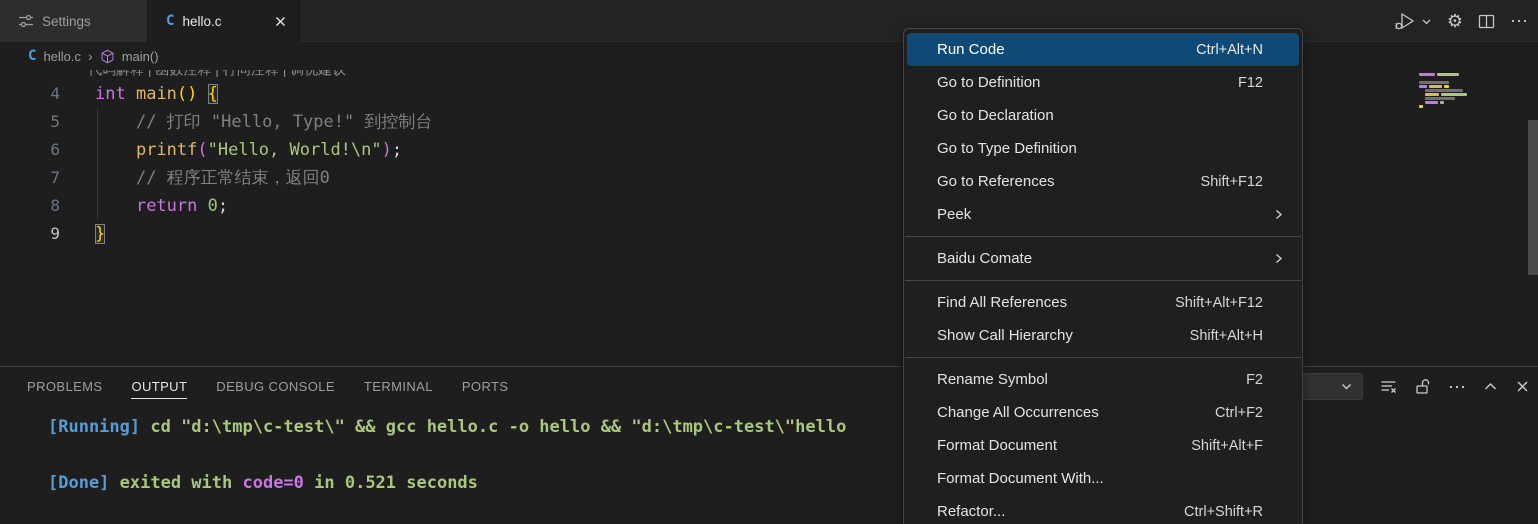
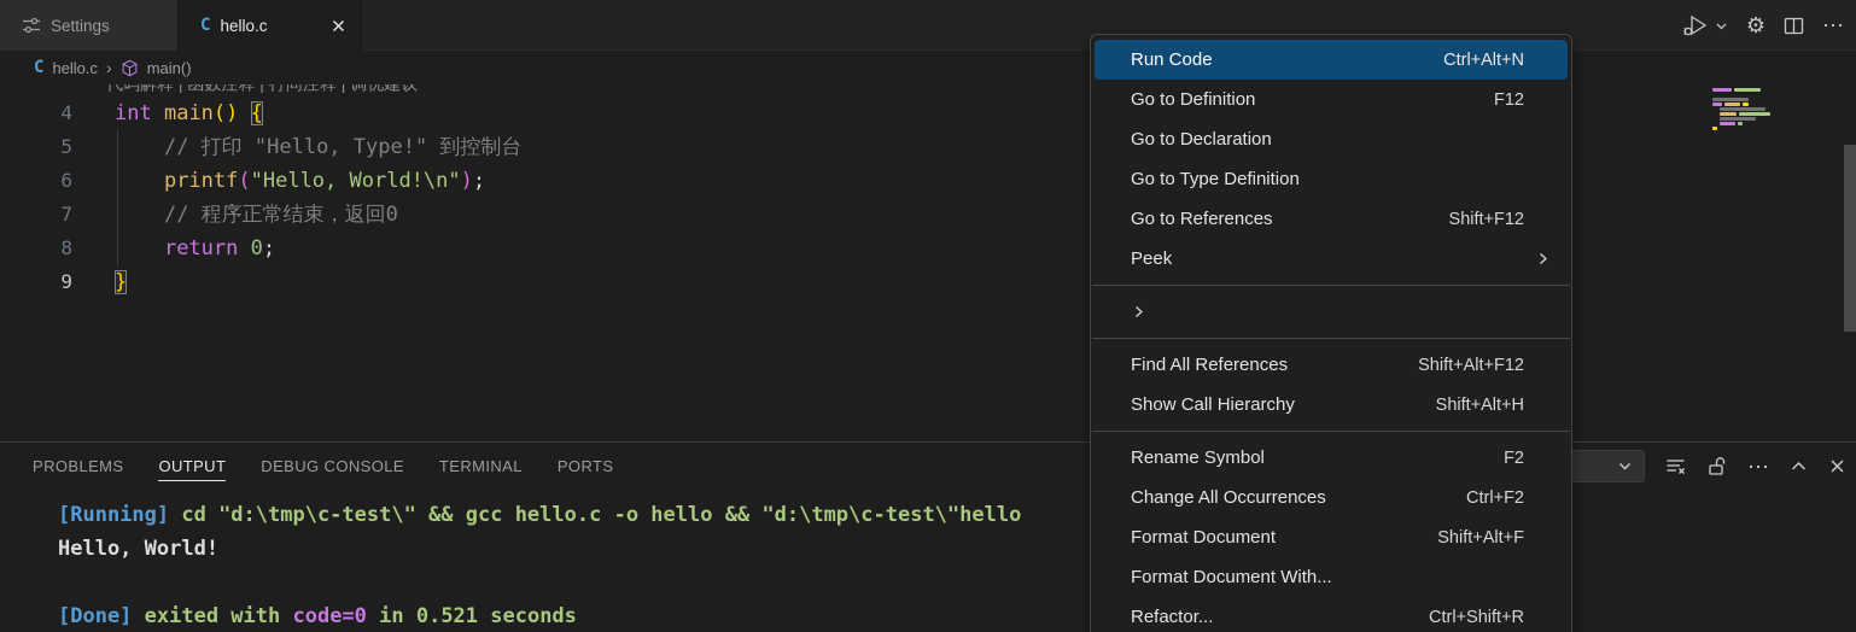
  Settings
  C
  hello.c
  ⚙
  ⋯
  C
  hello.c
  ›
  main()
  4
  int main() {
  5
  // 打印 "Hello, Type!" 到控制台
  6
  printf("Hello, World!\n");
  7
  // 程序正常结束，返回0
  8
  return 0;
  9
  }
  PROBLEMS
  OUTPUT
  DEBUG CONSOLE
  TERMINAL
  PORTS
  ⋯
  [Running] cd "d:\tmp\c-test\" && gcc hello.c -o hello && "d:\tmp\c-test\"hello
+ Hello, World!
  [Done] exited with code=0 in 0.521 seconds
  Run Code
  Ctrl+Alt+N
  Go to Definition
  F12
  Go to Declaration
  Go to Type Definition
  Go to References
  Shift+F12
  Peek
- Baidu Comate
  Find All References
  Shift+Alt+F12
  Show Call Hierarchy
  Shift+Alt+H
  Rename Symbol
  F2
  Change All Occurrences
  Ctrl+F2
  Format Document
  Shift+Alt+F
  Format Document With...
  Refactor...
  Ctrl+Shift+R
